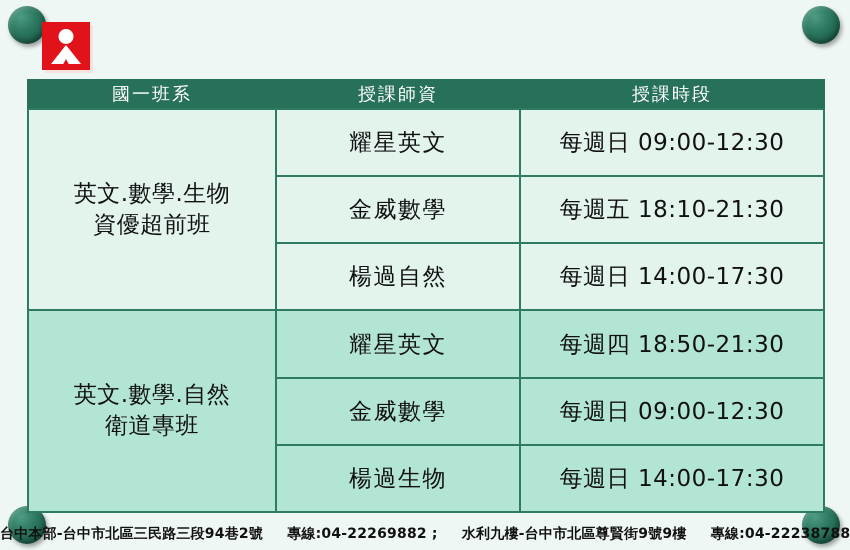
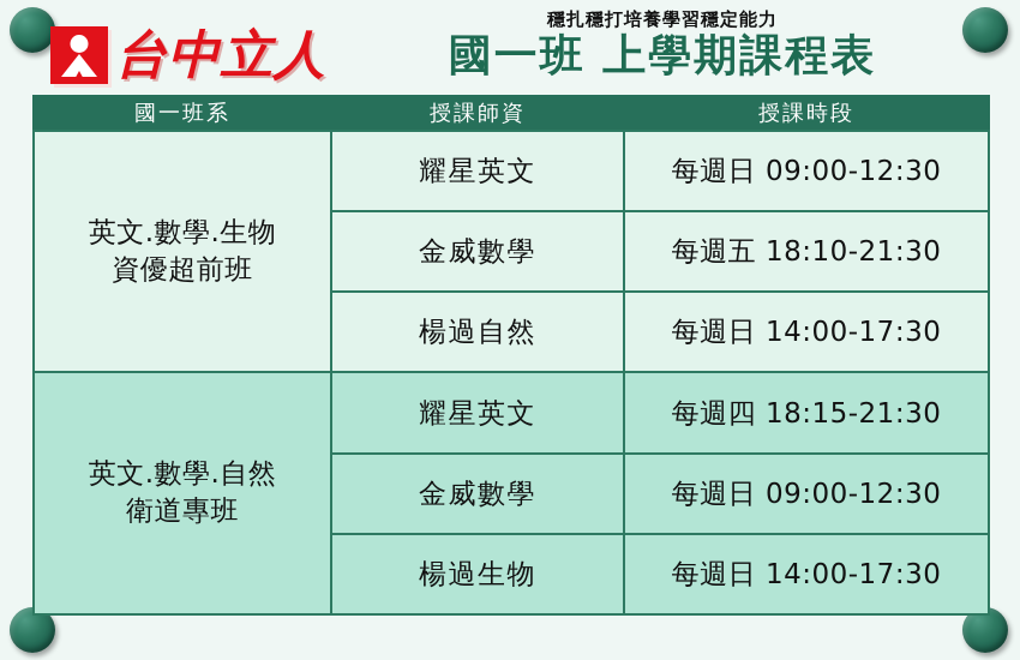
+ 台中立人
+ 穩扎穩打培養學習穩定能力
+ 國一班 上學期課程表
  國一班系	授課師資	授課時段
  英文.數學.生物 資優超前班	耀星英文	每週日 09:00-12:30
  金威數學	每週五 18:10-21:30
  楊過自然	每週日 14:00-17:30
- 英文.數學.自然 衛道專班	耀星英文	每週四 18:50-21:30
+ 英文.數學.自然 衛道專班	耀星英文	每週四 18:15-21:30
  金威數學	每週日 09:00-12:30
  楊過生物	每週日 14:00-17:30
- 台中本部-台中市北區三民路三段94巷2號 專線:04-22269882 ; 水利九樓-台中市北區尊賢街9號9樓 專線:04-22238788
